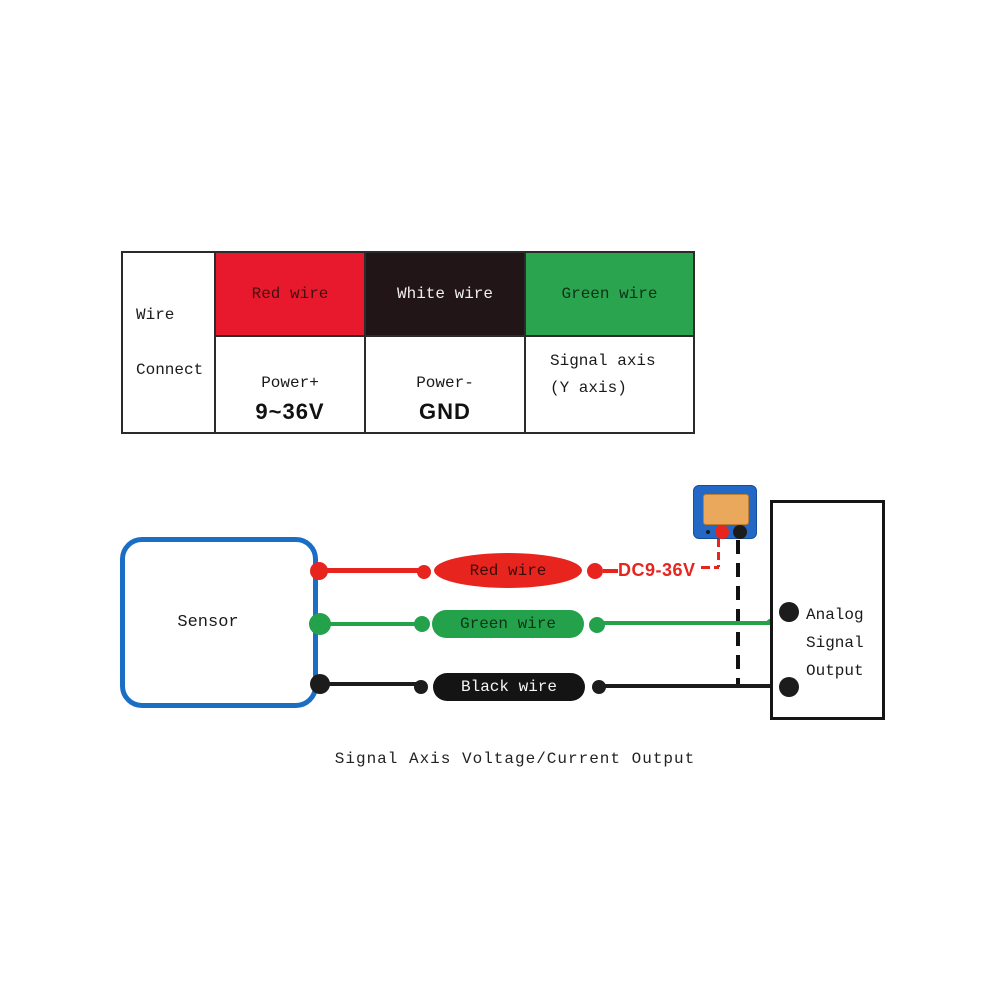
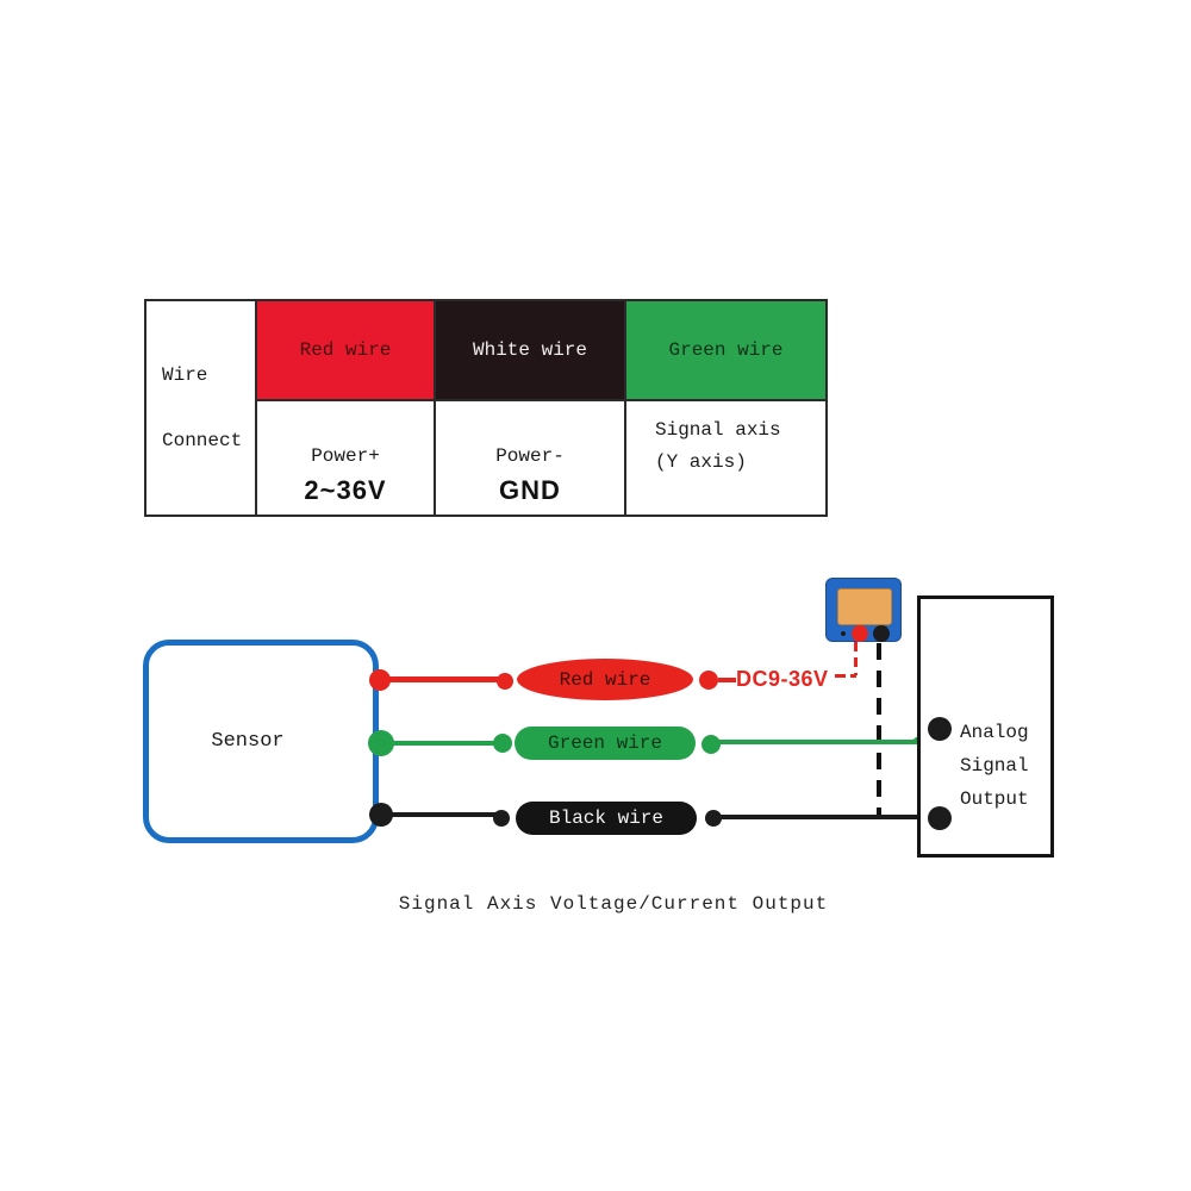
  Wire
  Connect
  Red wire
  White wire
  Green wire
  Power+
- 9~36V
+ 2~36V
  Power-
  GND
  Signal axis
  (Y axis)
  Sensor
  Red wire
  Green wire
  Black wire
  DC9-36V
  Analog
  Signal
  Output
  Signal Axis Voltage/Current Output
